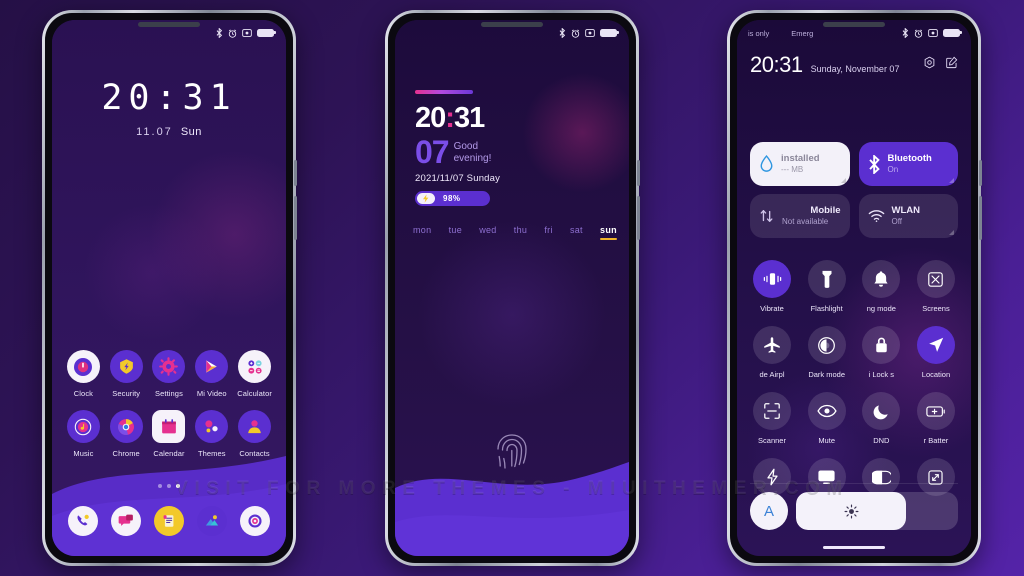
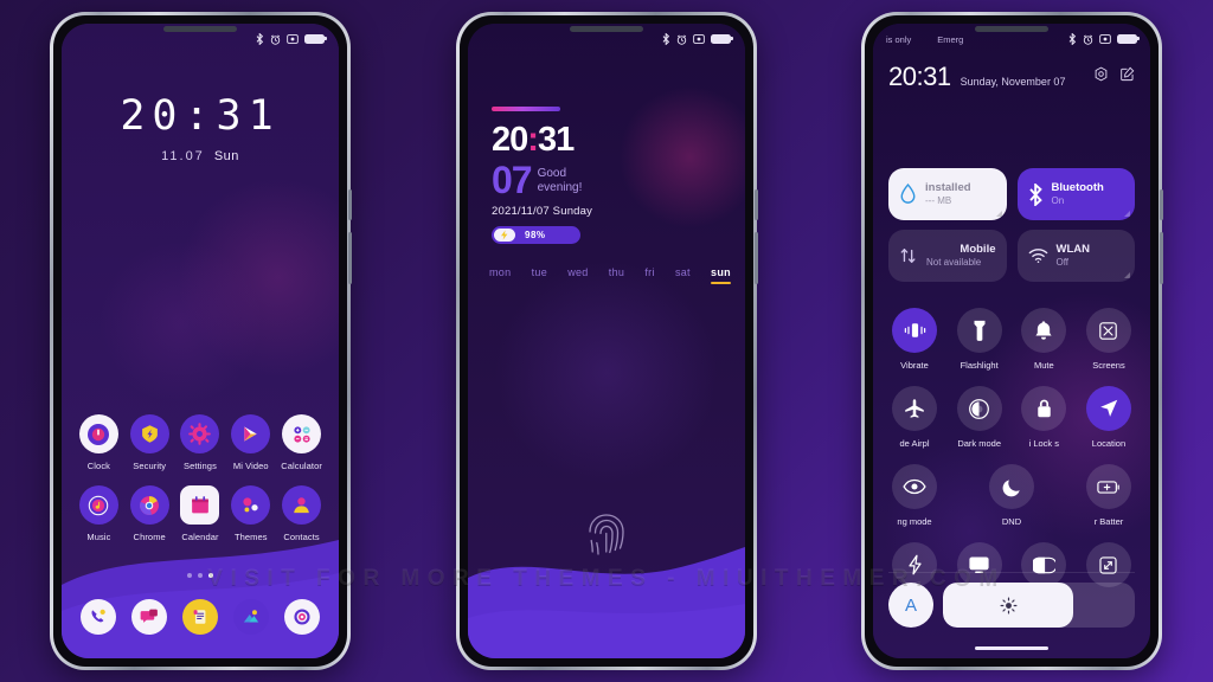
  20:31
  11.07 Sun
  Clock
  Security
  Settings
  Mi Video
  Calculator
  Music
  Chrome
  Calendar
  Themes
  Contacts
  20:31
  07
  Good evening!
  2021/11/07 Sunday
  98%
  mon
  tue
  wed
  thu
  fri
  sat
  sun
  is only
  Emerg
  20:31
  Sunday, November 07
  installed
  --- MB
  Bluetooth
  On
  Mobile
  Not available
  WLAN
  Off
  Vibrate
  Flashlight
- ng mode
+ Mute
  Screens
  de Airpl
  Dark mode
  i Lock s
  Location
- Scanner
- Mute
+ ng mode
  DND
  r Batter
  A
  VISIT FOR MORE THEMES - MIUITHEMER.COM
